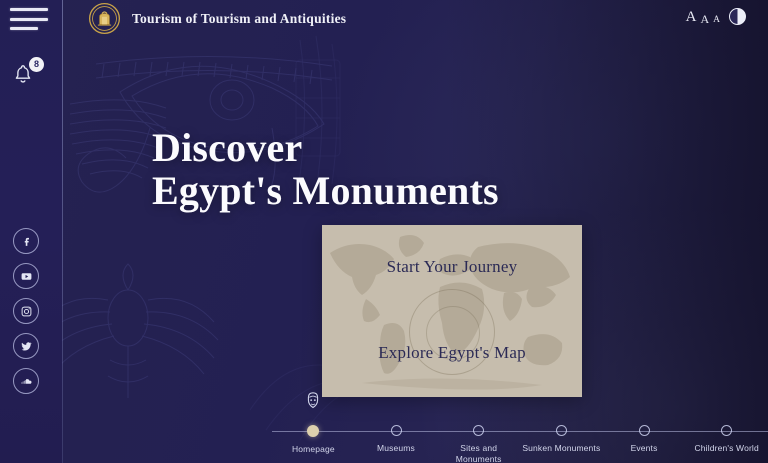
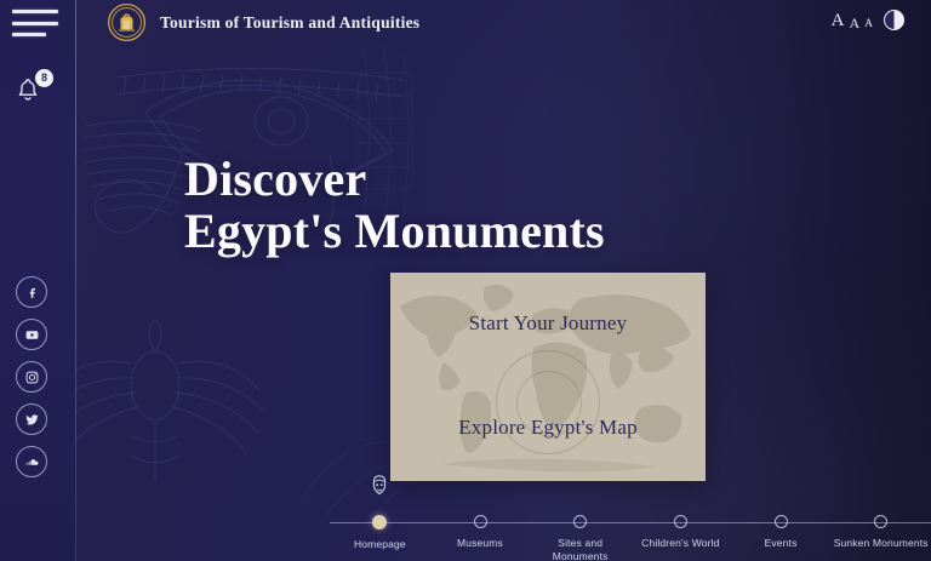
  Tourism of Tourism and Antiquities
  A
  A
  A
  8
  Discover
  Egypt's Monuments
  Start Your Journey
  Explore Egypt's Map
  Homepage
  Museums
  Sites and
  Monuments
- Sunken Monuments
+ Children's World
  Events
- Children's World
+ Sunken Monuments
